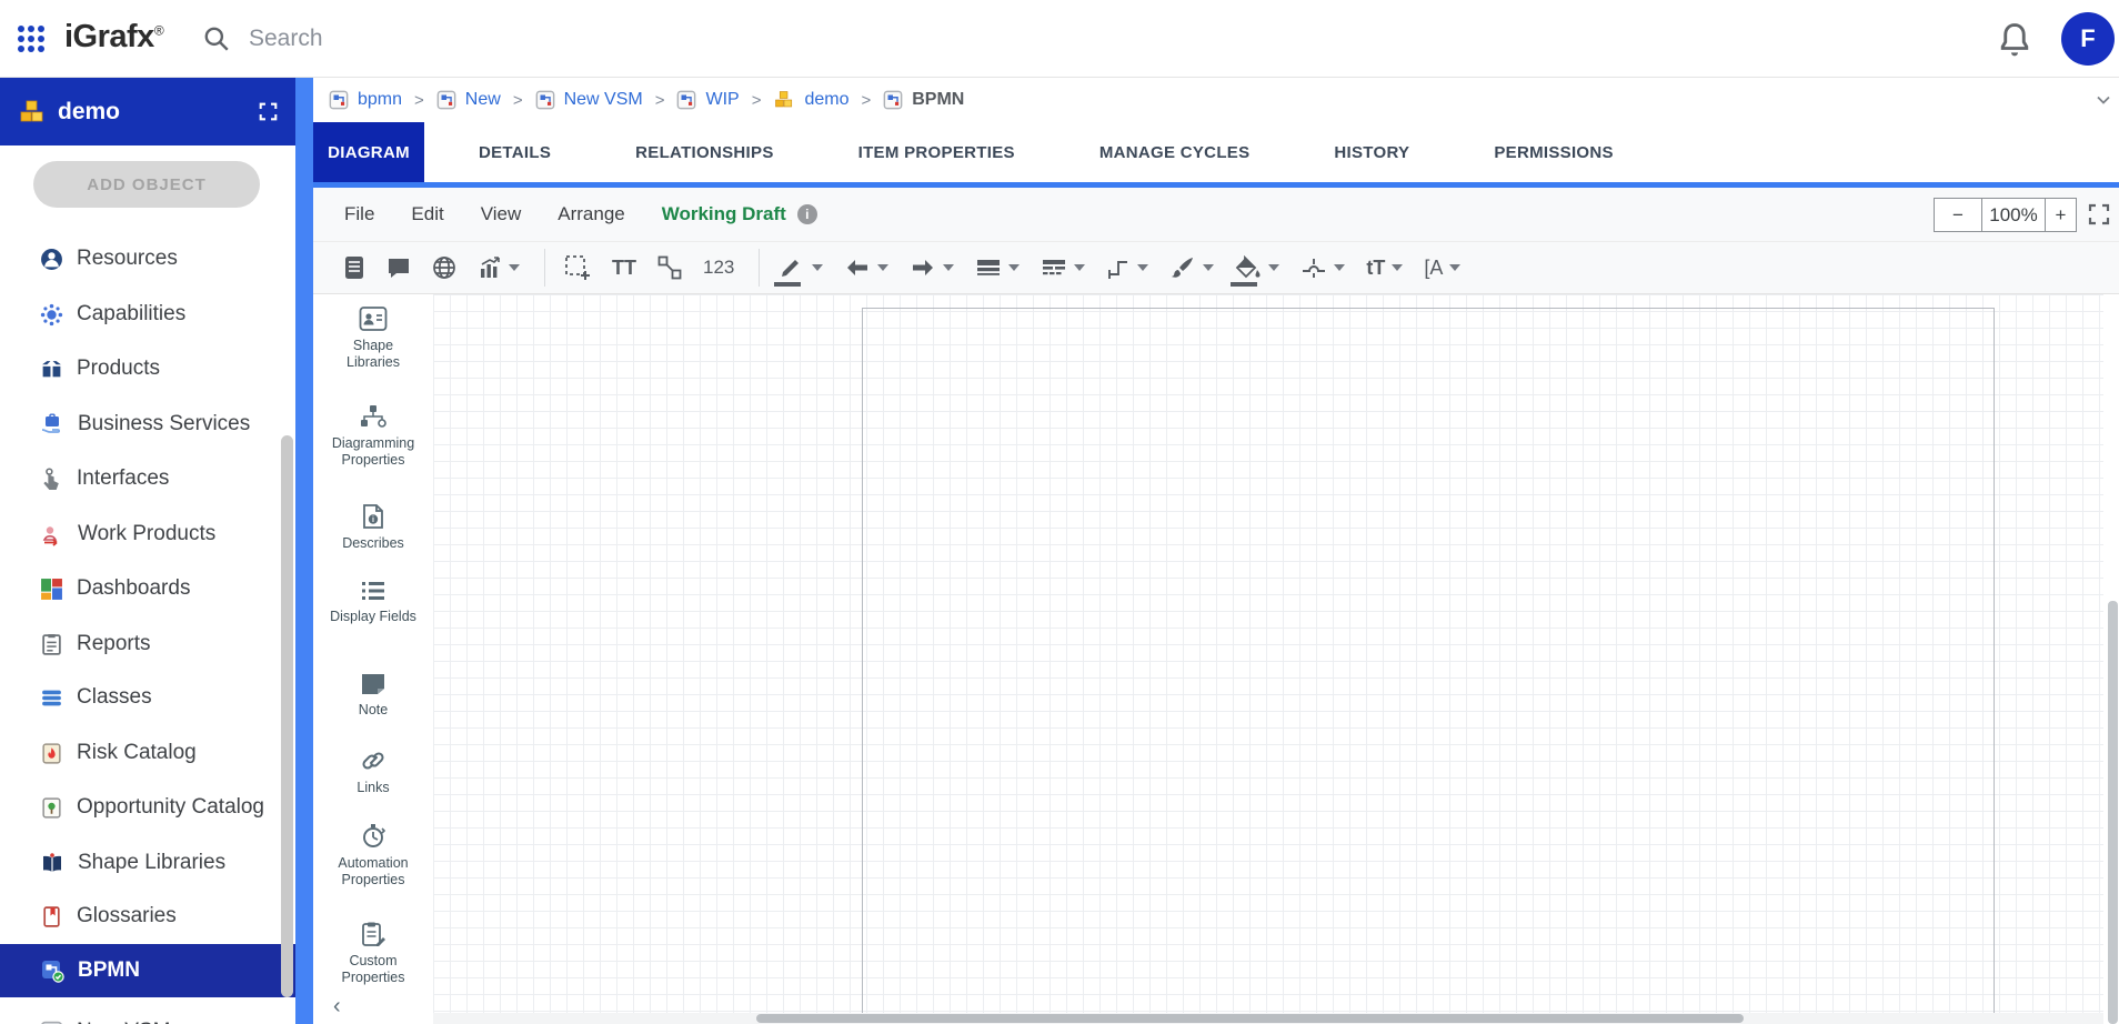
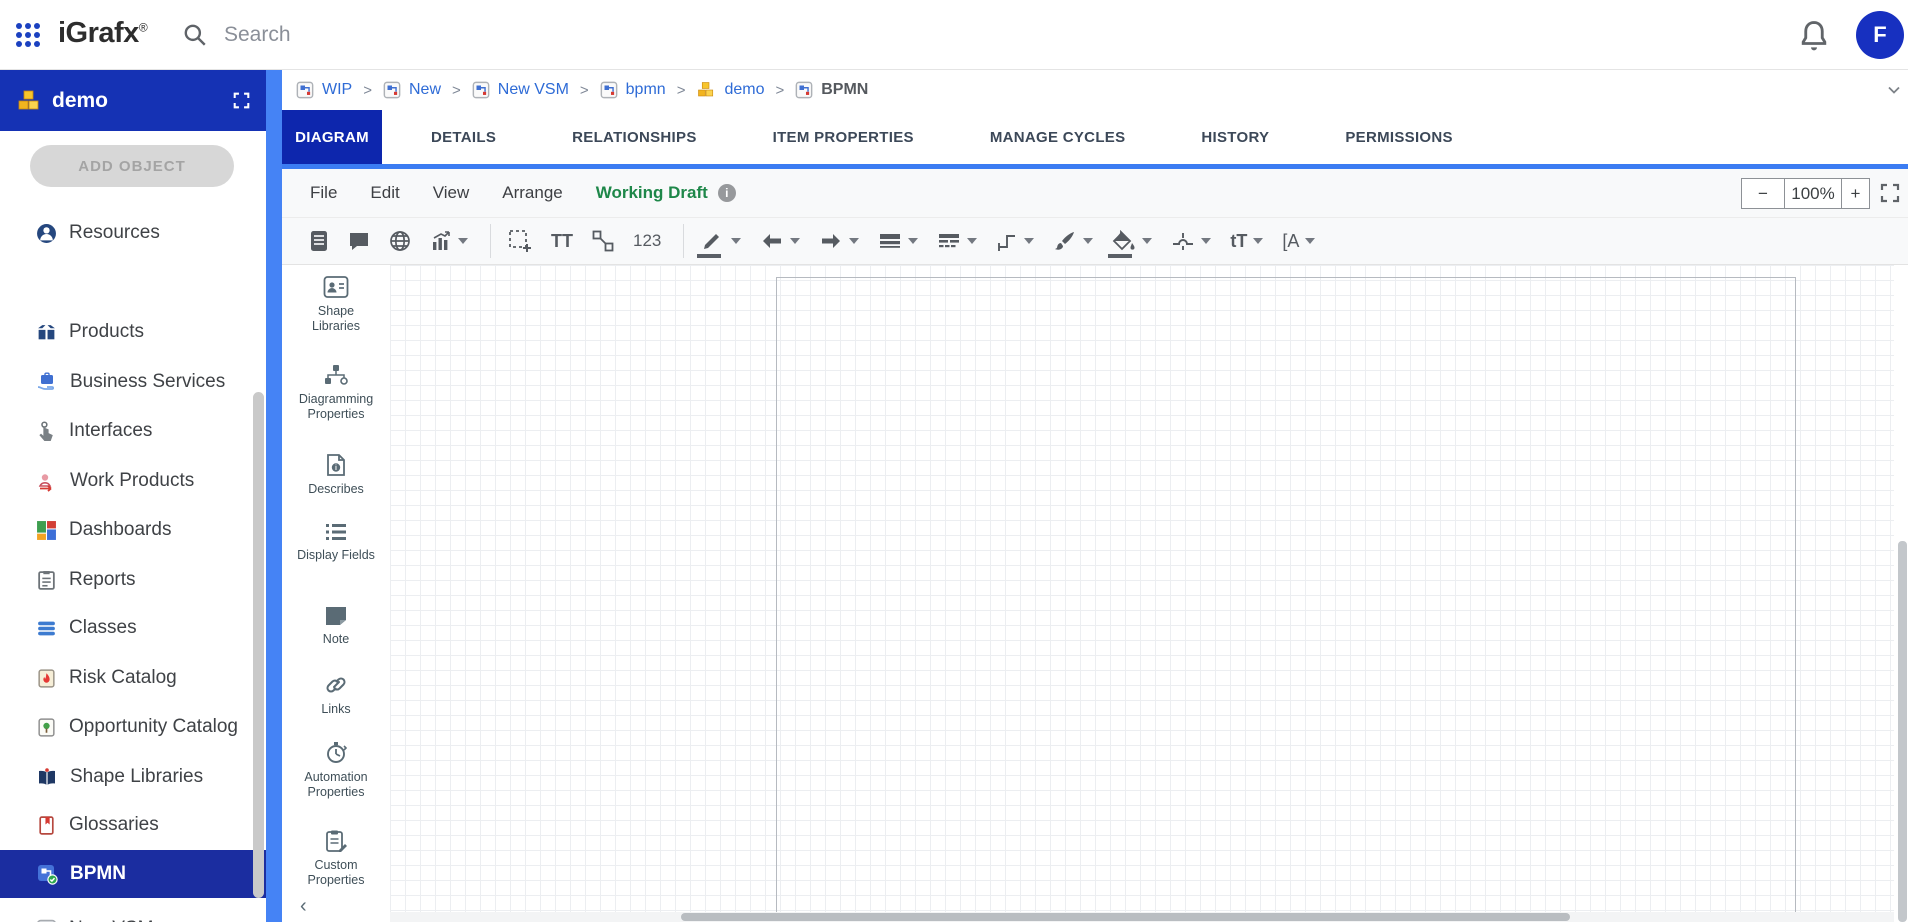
  iGrafx®
  Search
  F
  demo
  ADD OBJECT
  Resources
- Capabilities
  Products
  Business Services
  Interfaces
  Work Products
  Dashboards
  Reports
  Classes
  Risk Catalog
  Opportunity Catalog
  Shape Libraries
  Glossaries
  BPMN
- bpmn
+ WIP
  >
  New
  >
  New VSM
  >
- WIP
+ bpmn
  >
  demo
  >
  BPMN
  DIAGRAM
  DETAILS
  RELATIONSHIPS
  ITEM PROPERTIES
  MANAGE CYCLES
  HISTORY
  PERMISSIONS
  File
  Edit
  View
  Arrange
  Working Draft
  i
  −
  100%
  +
  TT
  123
  tT
  [A
  Shape Libraries
  Diagramming Properties
  Describes
  Display Fields
  Note
  Links
  Automation Properties
  Custom Properties
  ‹
